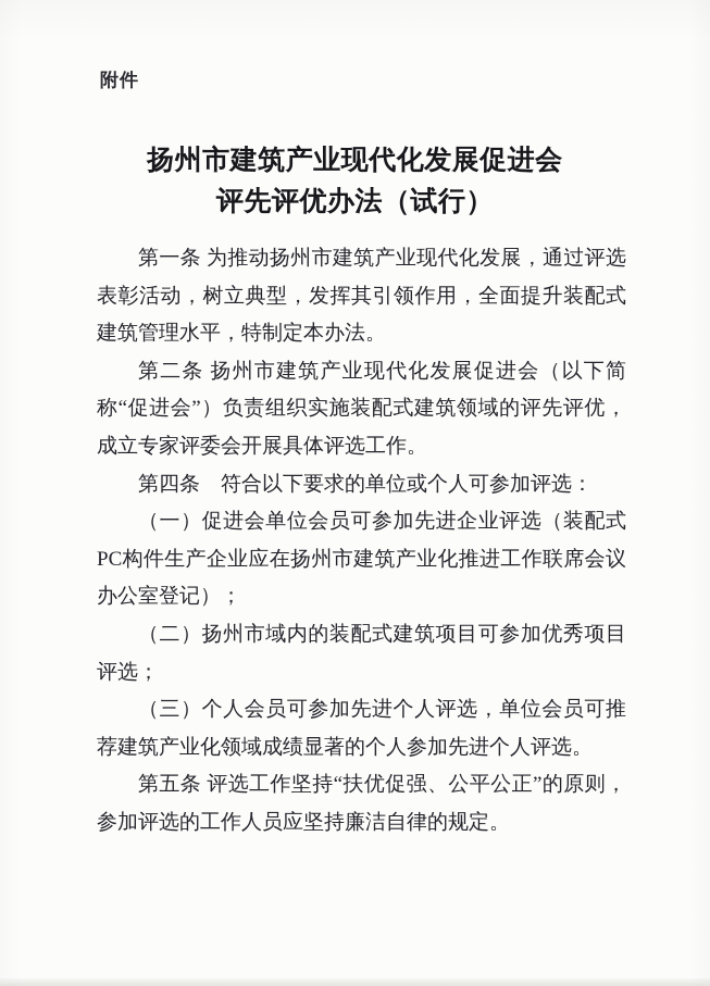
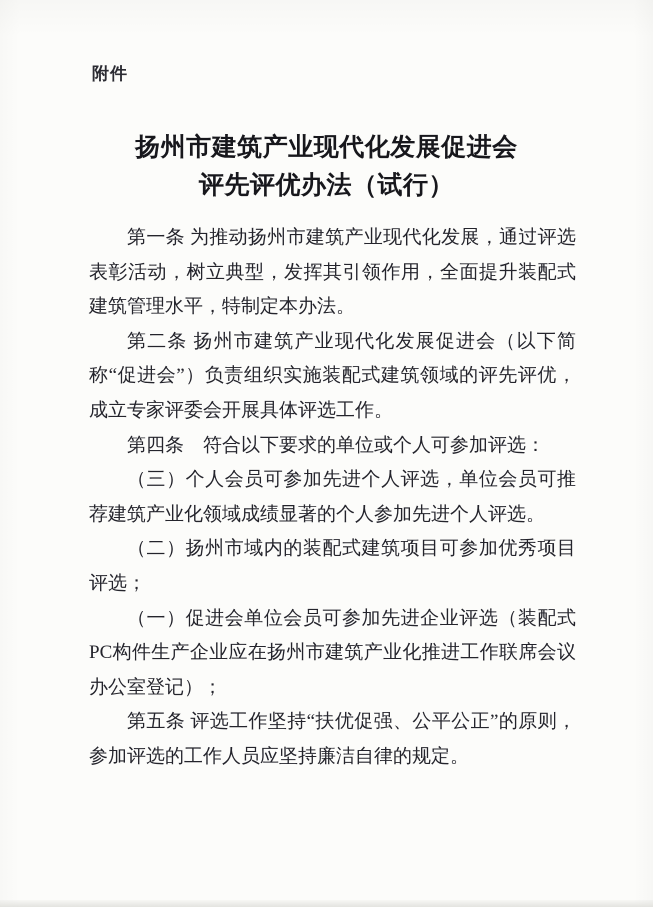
  附件
  扬州市建筑产业现代化发展促进会
  评先评优办法（试行）
  第一条 为推动扬州市建筑产业现代化发展，通过评选表彰活动，树立典型，发挥其引领作用，全面提升装配式建筑管理水平，特制定本办法。
  第二条 扬州市建筑产业现代化发展促进会（以下简称“促进会”）负责组织实施装配式建筑领域的评先评优，成立专家评委会开展具体评选工作。
  第四条 符合以下要求的单位或个人可参加评选：
- （一）促进会单位会员可参加先进企业评选（装配式 PC构件生产企业应在扬州市建筑产业化推进工作联席会议办公室登记）；
+ （三）个人会员可参加先进个人评选，单位会员可推荐建筑产业化领域成绩显著的个人参加先进个人评选。
  （二）扬州市域内的装配式建筑项目可参加优秀项目评选；
- （三）个人会员可参加先进个人评选，单位会员可推荐建筑产业化领域成绩显著的个人参加先进个人评选。
+ （一）促进会单位会员可参加先进企业评选（装配式 PC构件生产企业应在扬州市建筑产业化推进工作联席会议办公室登记）；
  第五条 评选工作坚持“扶优促强、公平公正”的原则，参加评选的工作人员应坚持廉洁自律的规定。
